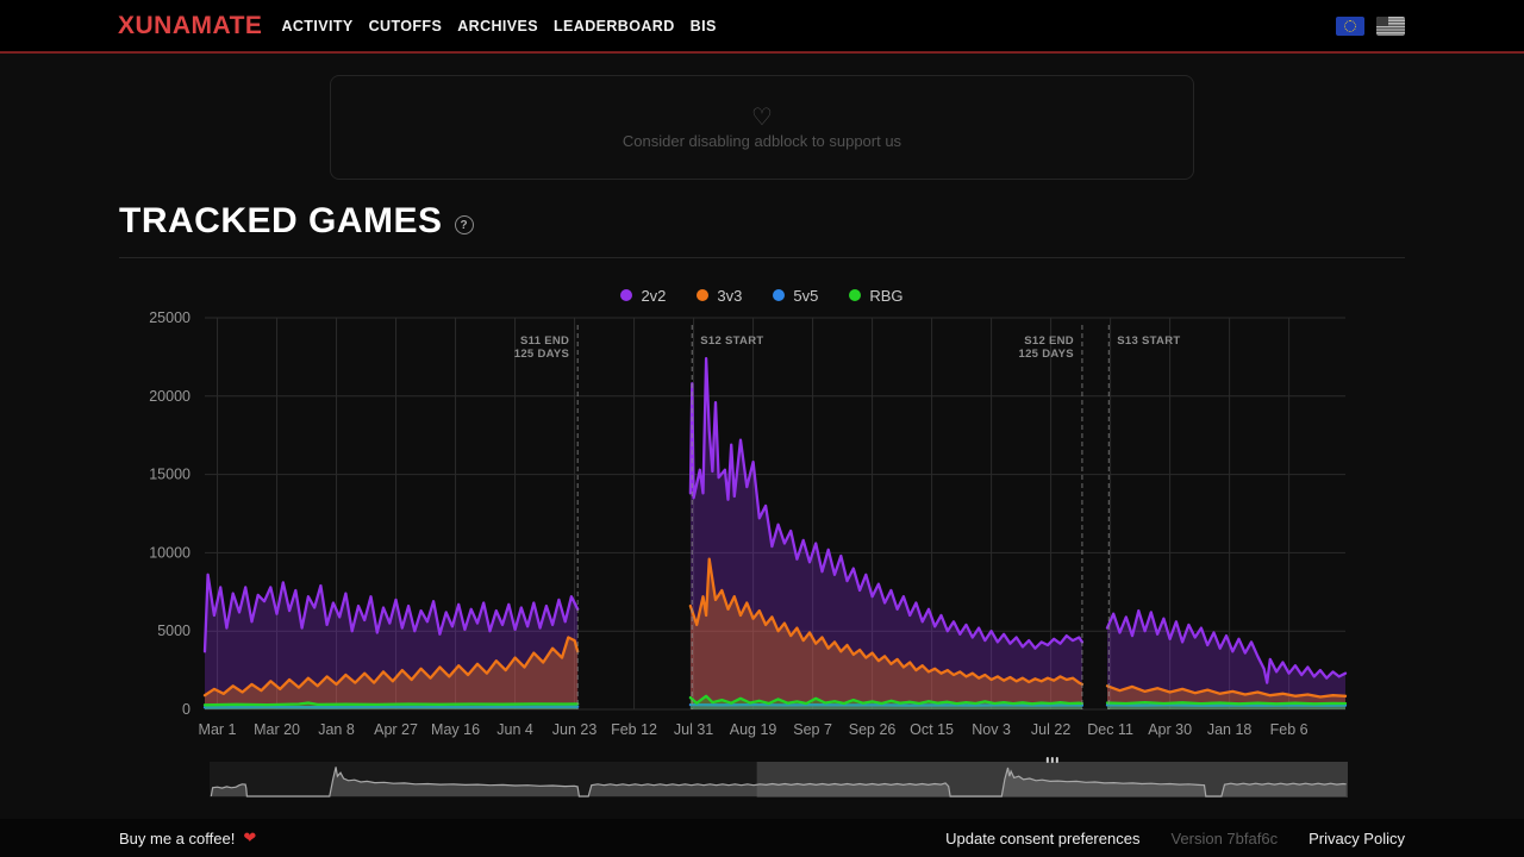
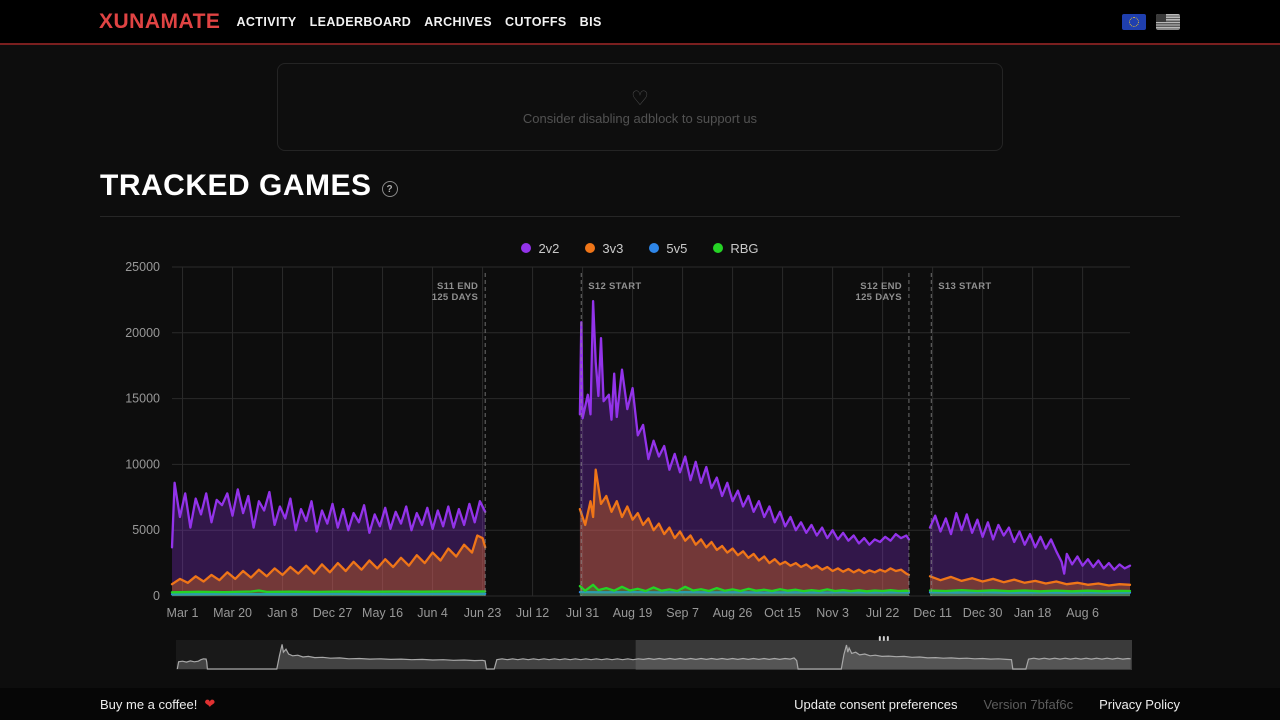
  XUNAMATE
  ACTIVITY
- CUTOFFS
+ LEADERBOARD
  ARCHIVES
- LEADERBOARD
+ CUTOFFS
  BIS
  ♡
  Consider disabling adblock to support us
  TRACKED GAMES
  ?
  2v2
  3v3
  5v5
  RBG
  0
  5000
  10000
  15000
  20000
  25000
  Mar 1
  Mar 20
  Jan 8
- Apr 27
+ Dec 27
  May 16
  Jun 4
  Jun 23
- Feb 12
+ Jul 12
  Jul 31
  Aug 19
  Sep 7
- Sep 26
+ Aug 26
  Oct 15
  Nov 3
  Jul 22
  Dec 11
- Apr 30
+ Dec 30
  Jan 18
- Feb 6
+ Aug 6
  S11 END
  125 DAYS
  S12 START
  S12 END
  125 DAYS
  S13 START
  Buy me a coffee!
  ❤
  Update consent preferences
  Version 7bfaf6c
  Privacy Policy
